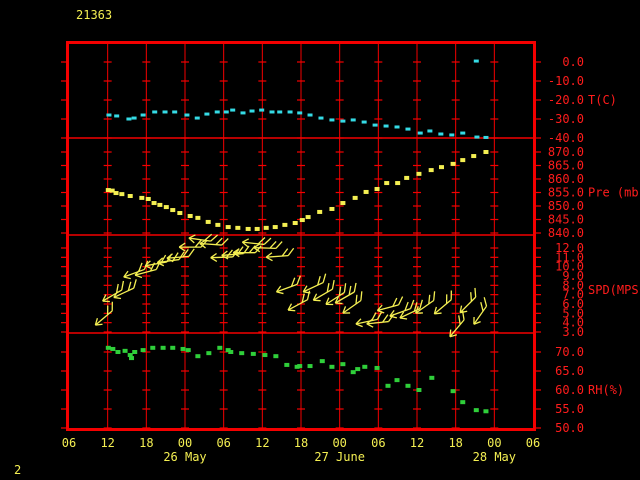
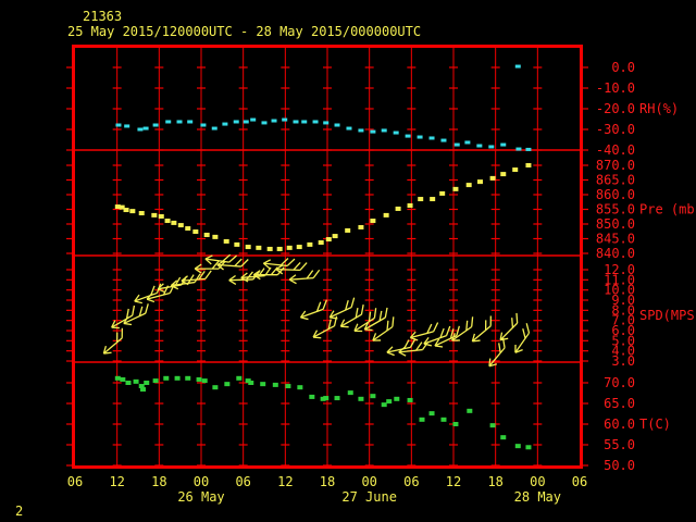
  21363
+ 25 May 2015/120000UTC - 28 May 2015/000000UTC
  0.0
  -10.0
  -20.0
  -30.0
  -40.0
- T(C)
+ RH(%)
  870.0
  865.0
  860.0
  855.0
  850.0
  845.0
  840.0
  Pre (mb
  12.0
  11.0
  10.0
  9.0
  8.0
  7.0
  6.0
  5.0
  4.0
  3.0
  SPD(MPS
  70.0
  65.0
  60.0
  55.0
  50.0
- RH(%)
+ T(C)
  06
  12
  18
  00
  06
  12
  18
  00
  06
  12
  18
  00
  06
  26 May
  27 June
  28 May
  2
